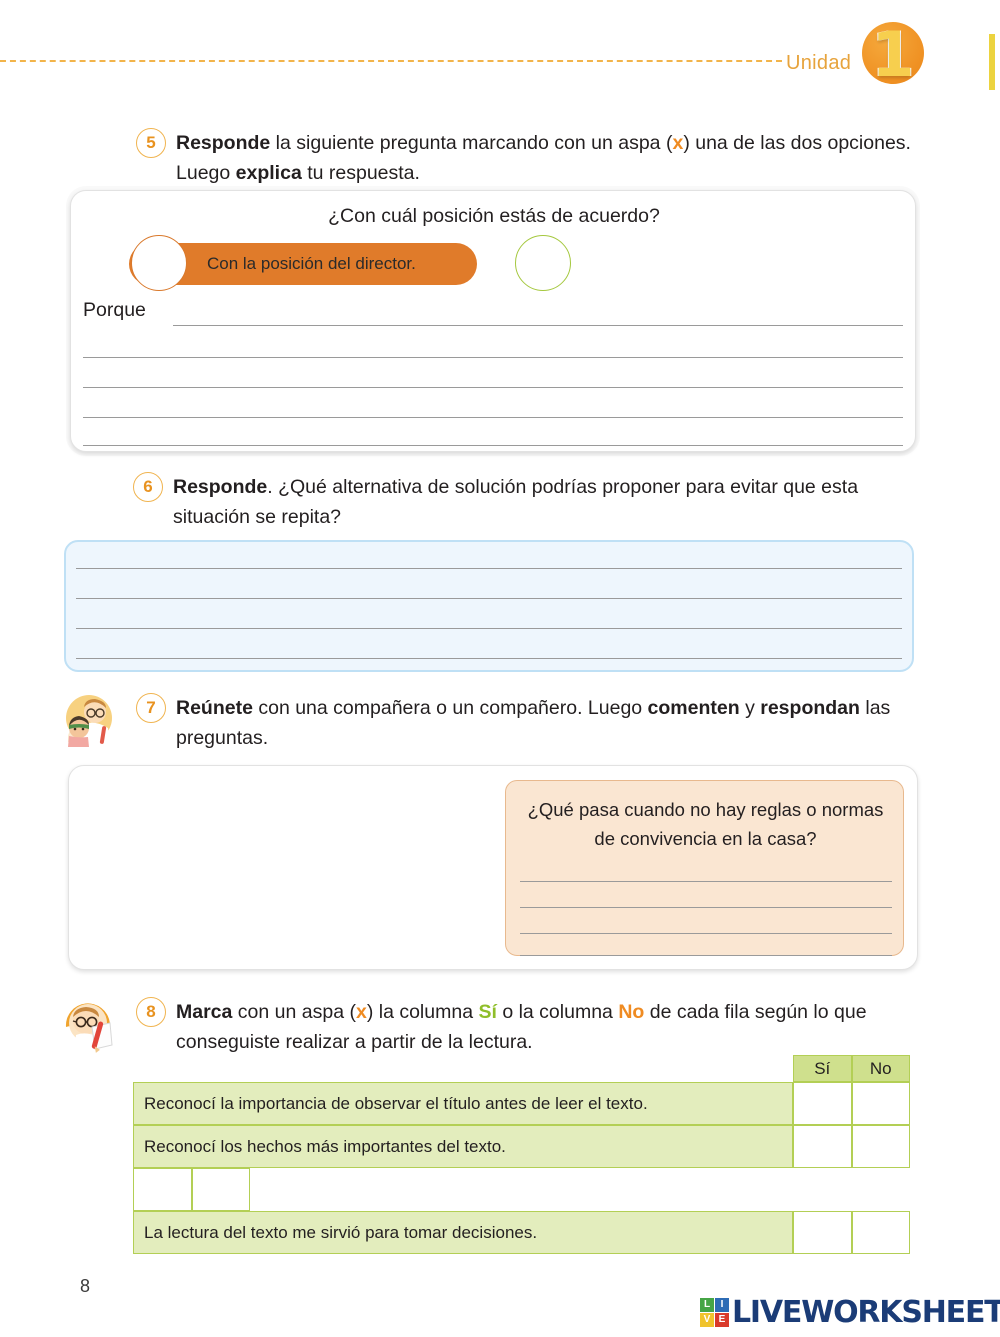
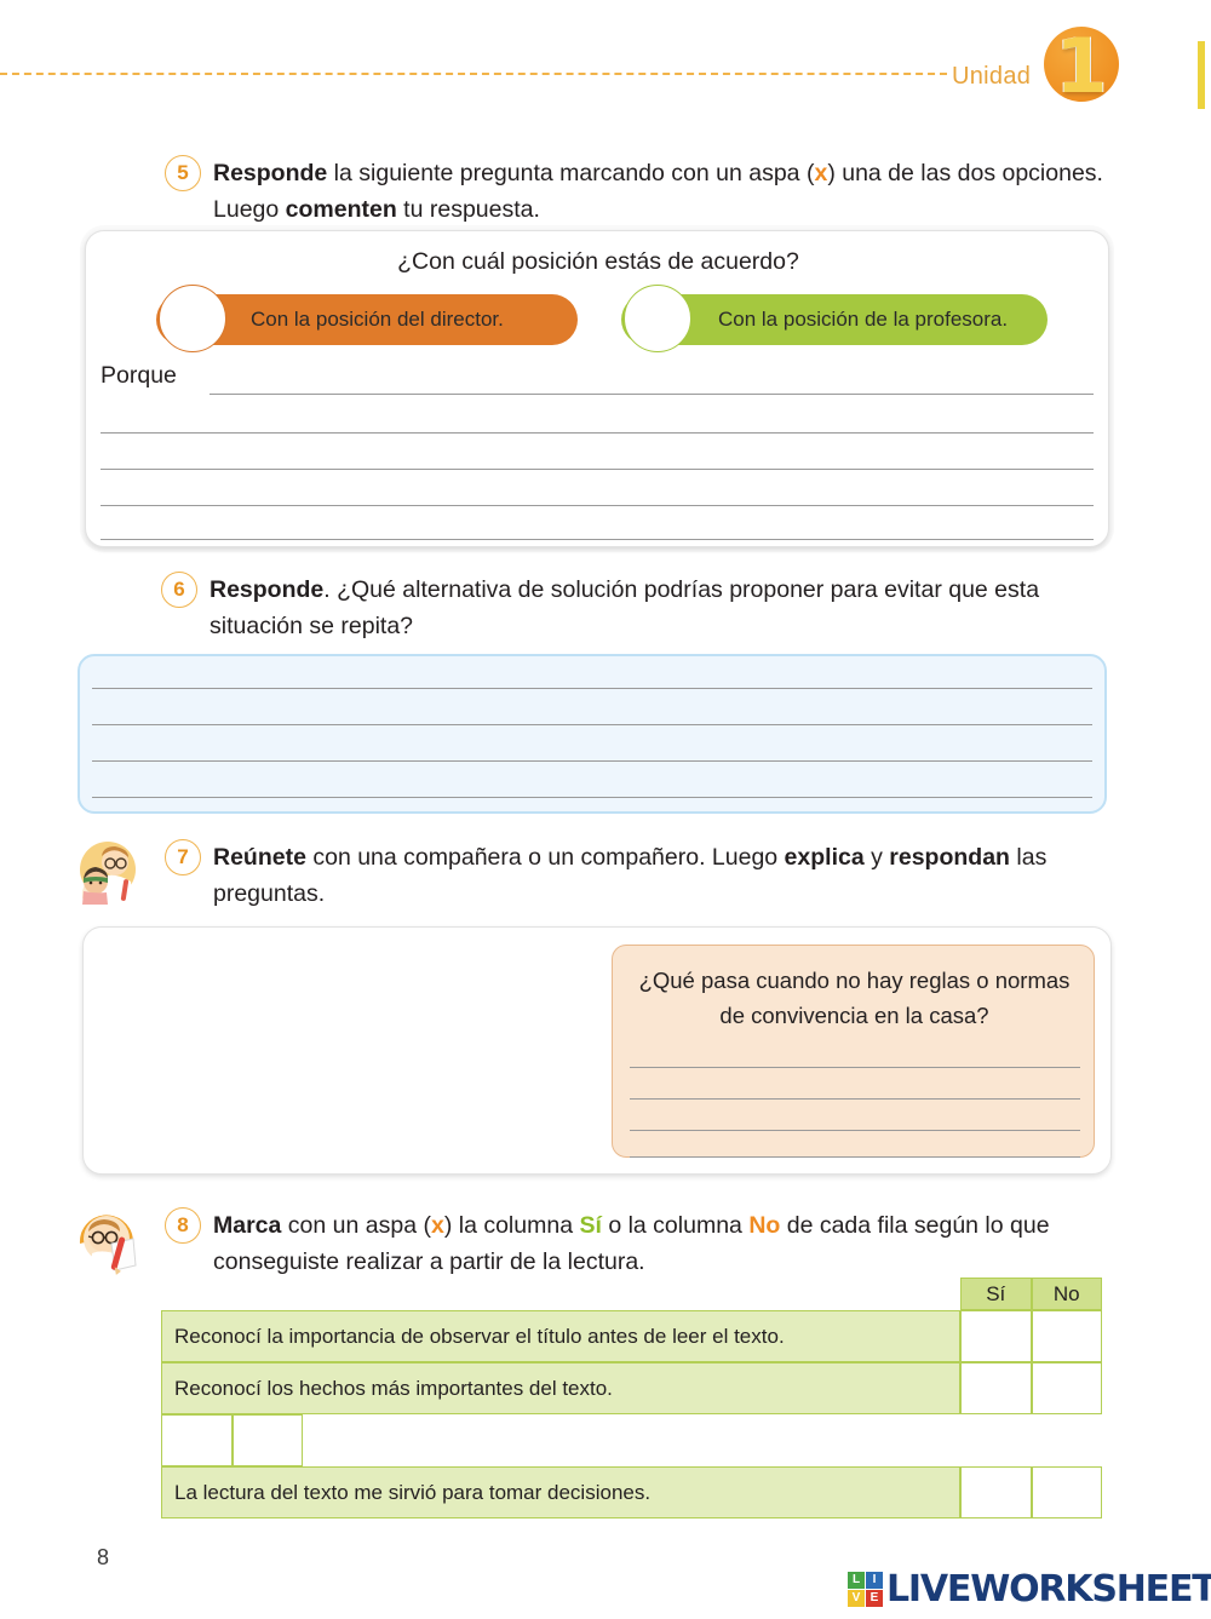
  Unidad
  1
  5
- Responde la siguiente pregunta marcando con un aspa (x) una de las dos opciones. Luego explica tu respuesta.
+ Responde la siguiente pregunta marcando con un aspa (x) una de las dos opciones. Luego comenten tu respuesta.
  ¿Con cuál posición estás de acuerdo?
  Con la posición del director.
+ Con la posición de la profesora.
  Porque
  6
  Responde. ¿Qué alternativa de solución podrías proponer para evitar que esta situación se repita?
  7
- Reúnete con una compañera o un compañero. Luego comenten y respondan las preguntas.
+ Reúnete con una compañera o un compañero. Luego explica y respondan las preguntas.
  ¿Qué pasa cuando no hay reglas o normas de convivencia en la casa?
  8
  Marca con un aspa (x) la columna Sí o la columna No de cada fila según lo que conseguiste realizar a partir de la lectura.
  Sí
  No
  Reconocí la importancia de observar el título antes de leer el texto.
  Reconocí los hechos más importantes del texto.
  La lectura del texto me sirvió para tomar decisiones.
  8
  L
  I
  V
  E
  LIVEWORKSHEET
